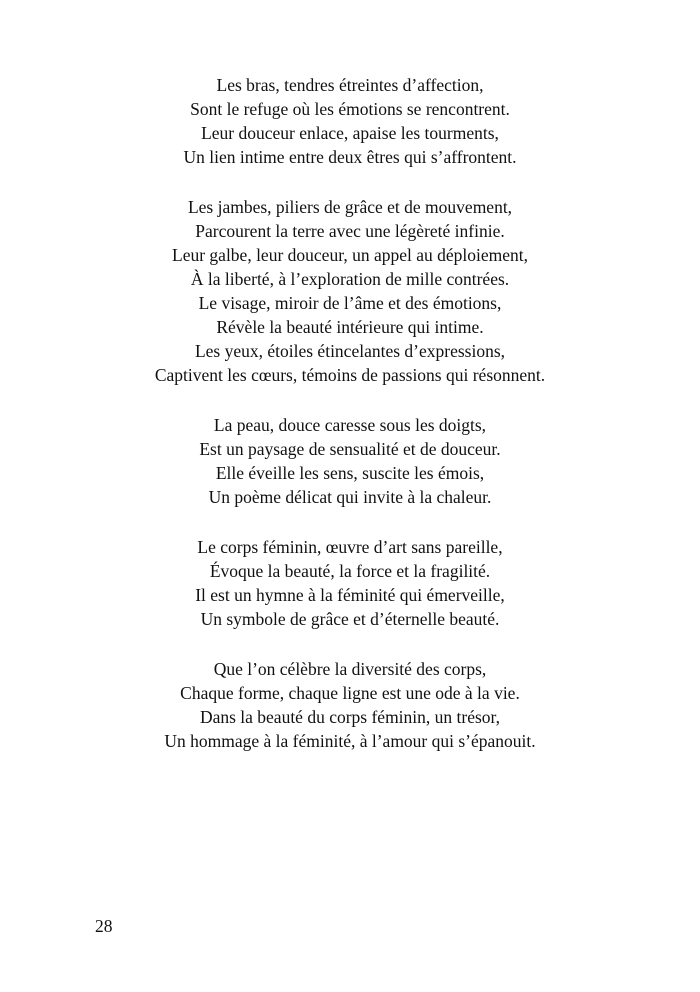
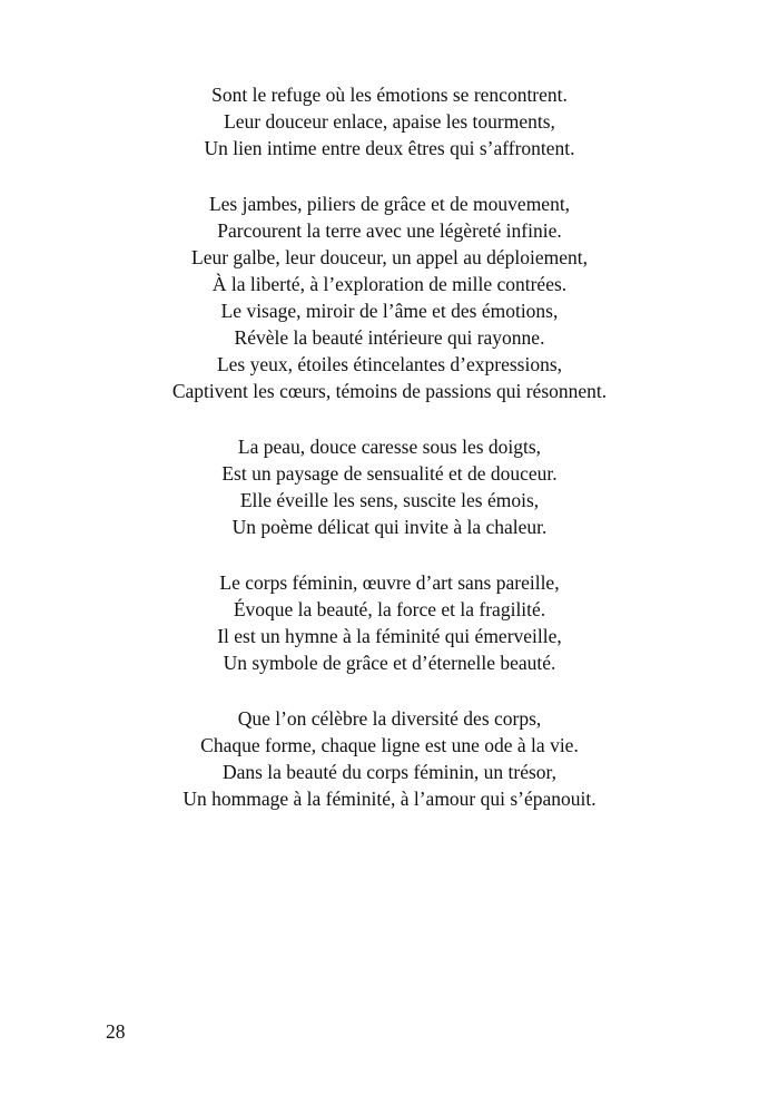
- Les bras, tendres étreintes d’affection,
  Sont le refuge où les émotions se rencontrent.
  Leur douceur enlace, apaise les tourments,
  Un lien intime entre deux êtres qui s’affrontent.
  Les jambes, piliers de grâce et de mouvement,
  Parcourent la terre avec une légèreté infinie.
  Leur galbe, leur douceur, un appel au déploiement,
  À la liberté, à l’exploration de mille contrées.
  Le visage, miroir de l’âme et des émotions,
- Révèle la beauté intérieure qui intime.
+ Révèle la beauté intérieure qui rayonne.
  Les yeux, étoiles étincelantes d’expressions,
  Captivent les cœurs, témoins de passions qui résonnent.
  La peau, douce caresse sous les doigts,
  Est un paysage de sensualité et de douceur.
  Elle éveille les sens, suscite les émois,
  Un poème délicat qui invite à la chaleur.
  Le corps féminin, œuvre d’art sans pareille,
  Évoque la beauté, la force et la fragilité.
  Il est un hymne à la féminité qui émerveille,
  Un symbole de grâce et d’éternelle beauté.
  Que l’on célèbre la diversité des corps,
  Chaque forme, chaque ligne est une ode à la vie.
  Dans la beauté du corps féminin, un trésor,
  Un hommage à la féminité, à l’amour qui s’épanouit.
  28
